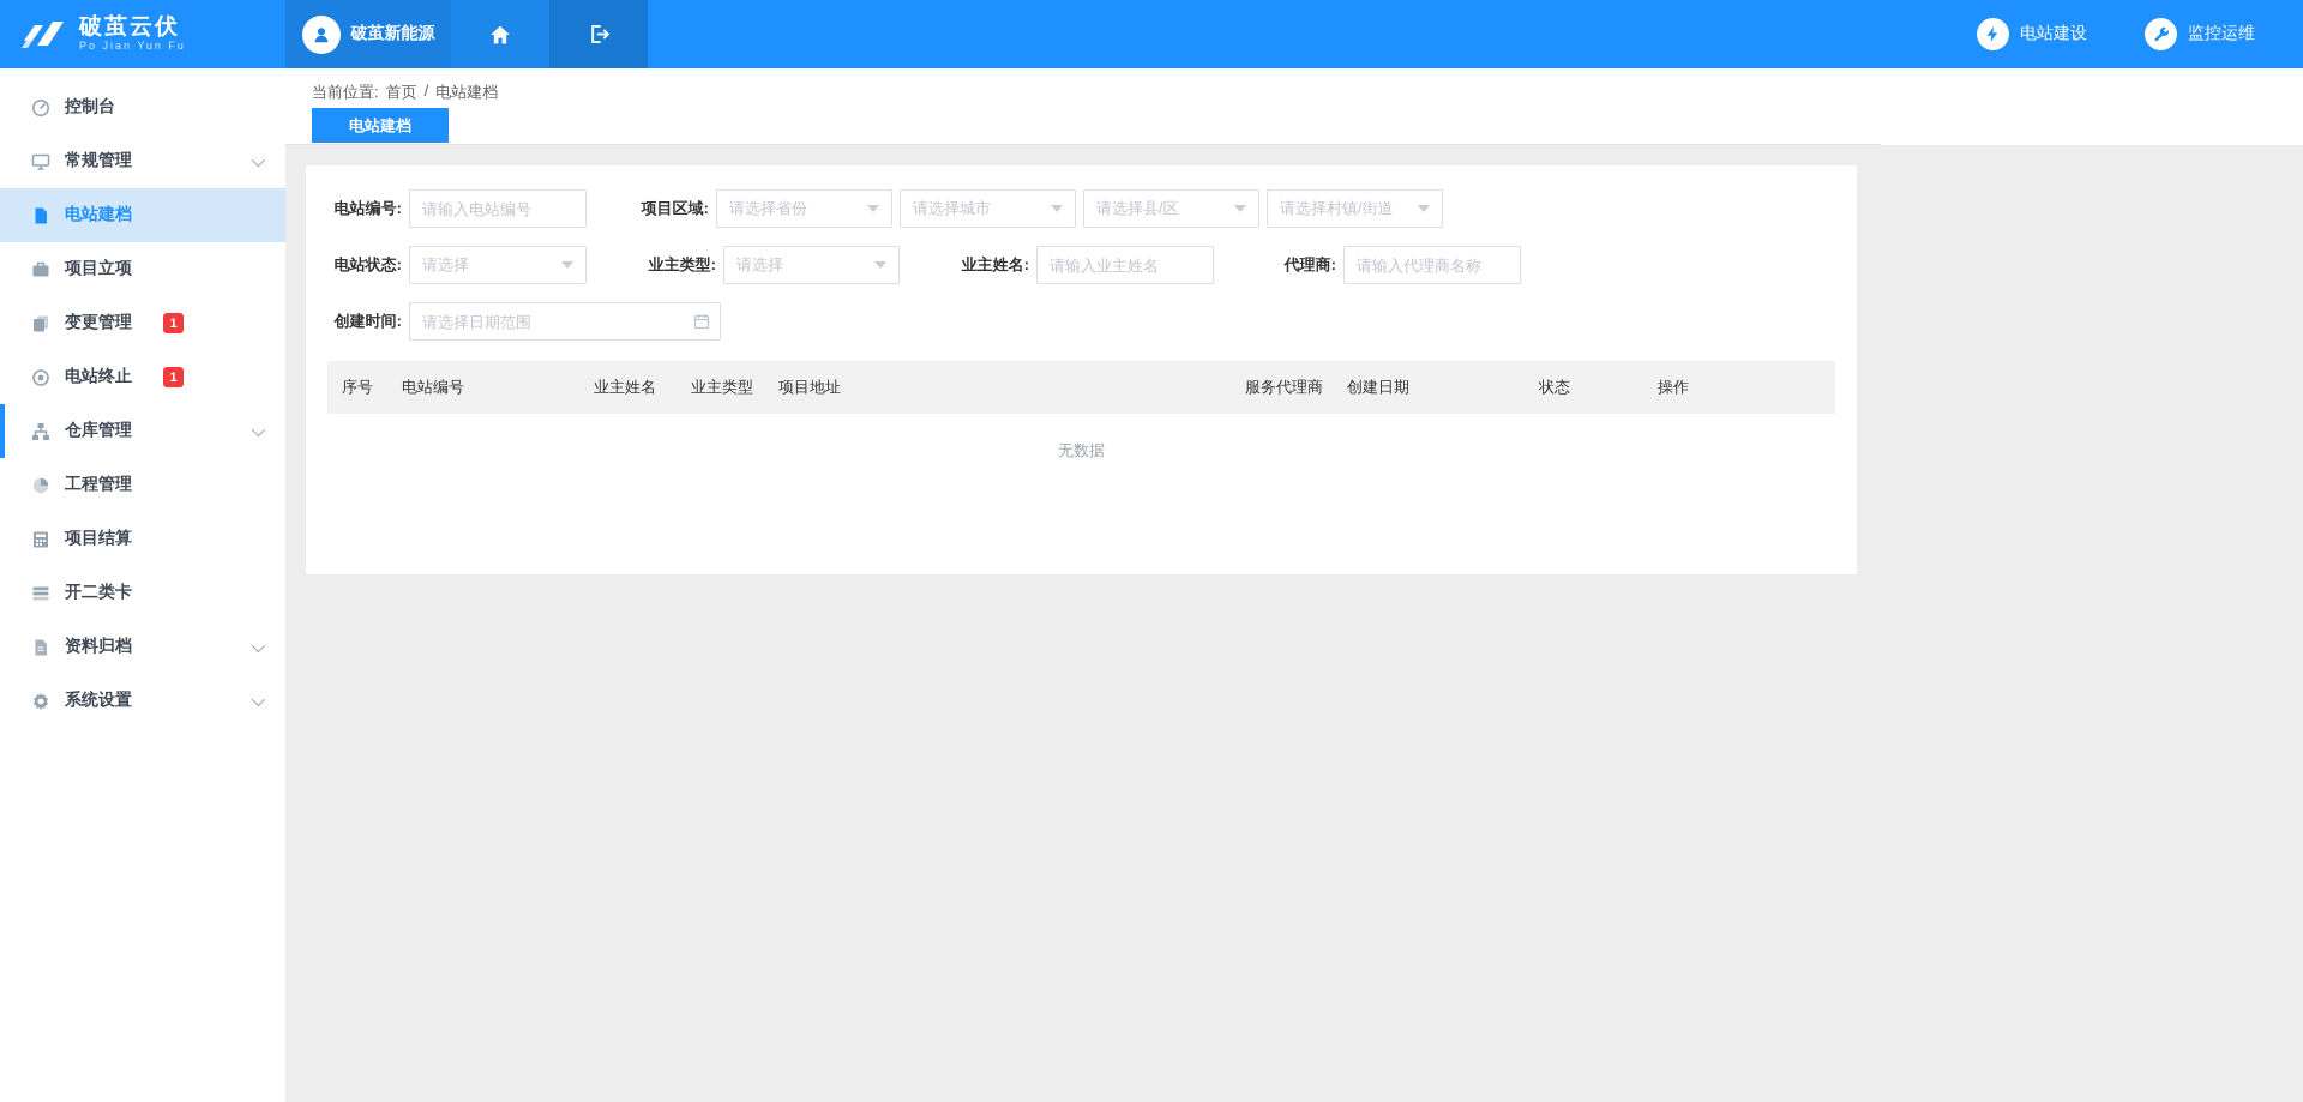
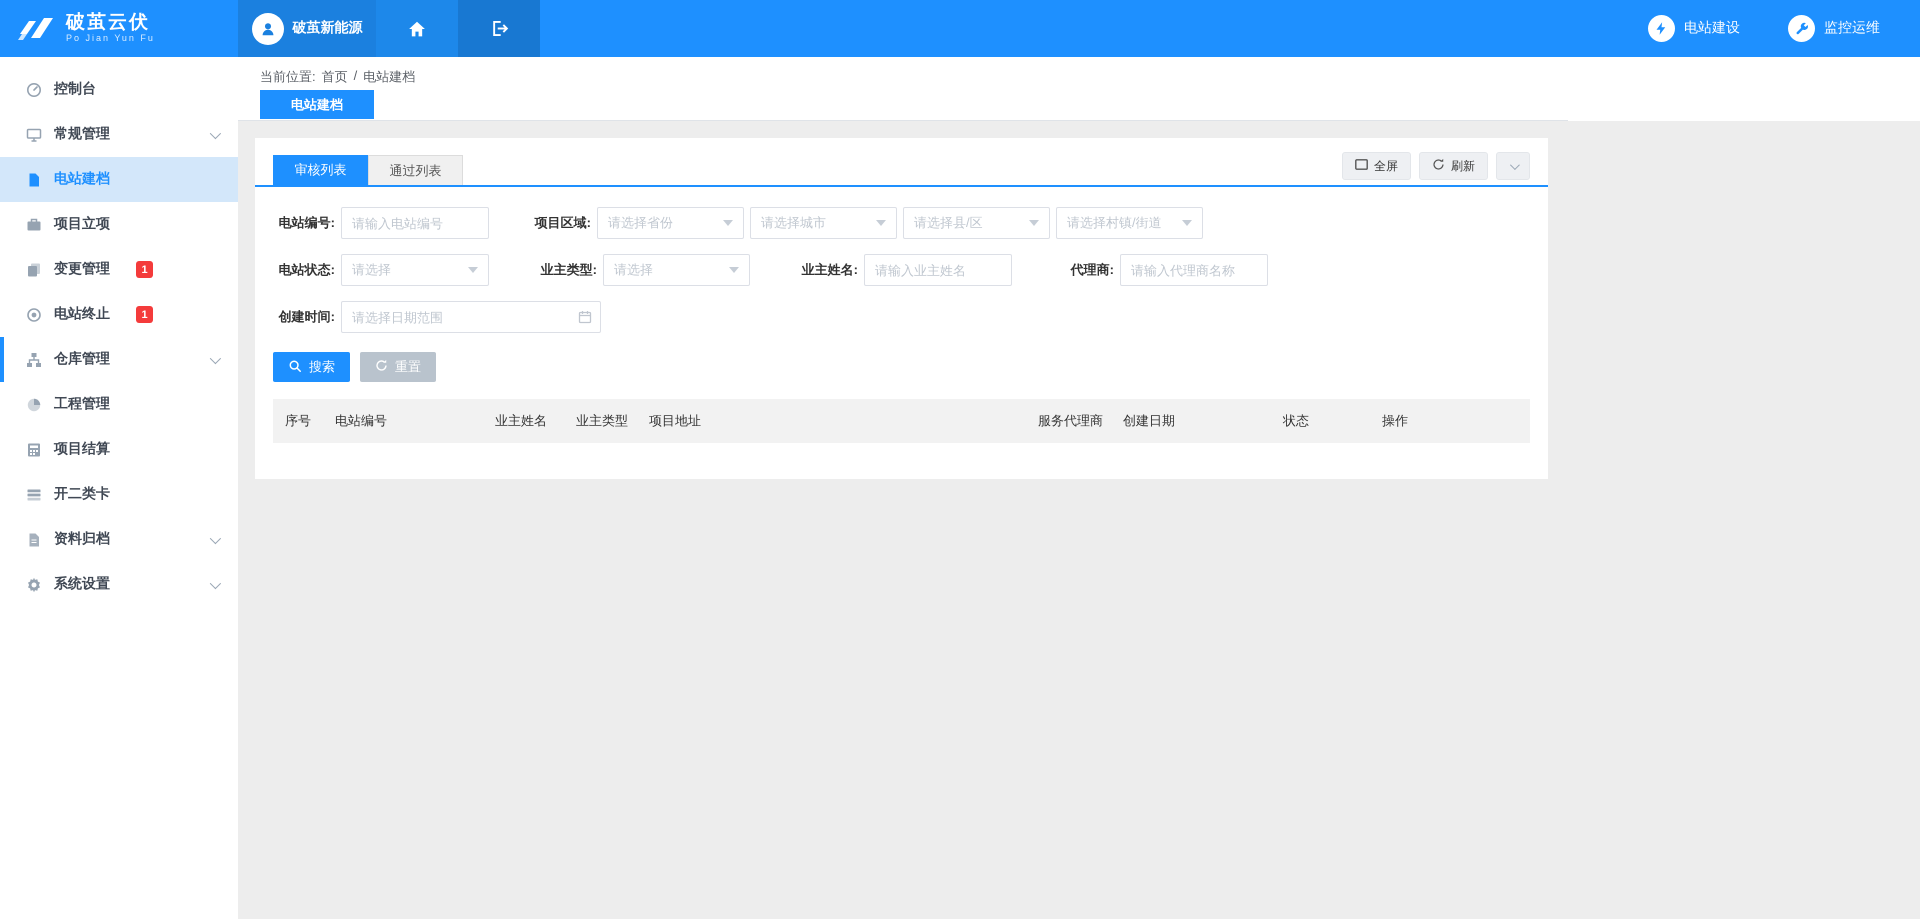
  破茧云伏
  Po Jian Yun Fu
  破茧新能源
  电站建设
  监控运维
  控制台
  常规管理
  电站建档
  项目立项
  变更管理
  1
  电站终止
  1
  仓库管理
  工程管理
  项目结算
  开二类卡
  资料归档
  系统设置
  当前位置:
  首页
  /
  电站建档
  电站建档
+ 审核列表
+ 通过列表
+ 全屏
+ 刷新
  电站编号:
  请输入电站编号
  项目区域:
  请选择省份
  请选择城市
  请选择县/区
  请选择村镇/街道
  电站状态:
  请选择
  业主类型:
  请选择
  业主姓名:
  请输入业主姓名
  代理商:
  请输入代理商名称
  创建时间:
  请选择日期范围
+ 搜索
+ 重置
  序号
  电站编号
  业主姓名
  业主类型
  项目地址
  服务代理商
  创建日期
  状态
  操作
- 无数据
